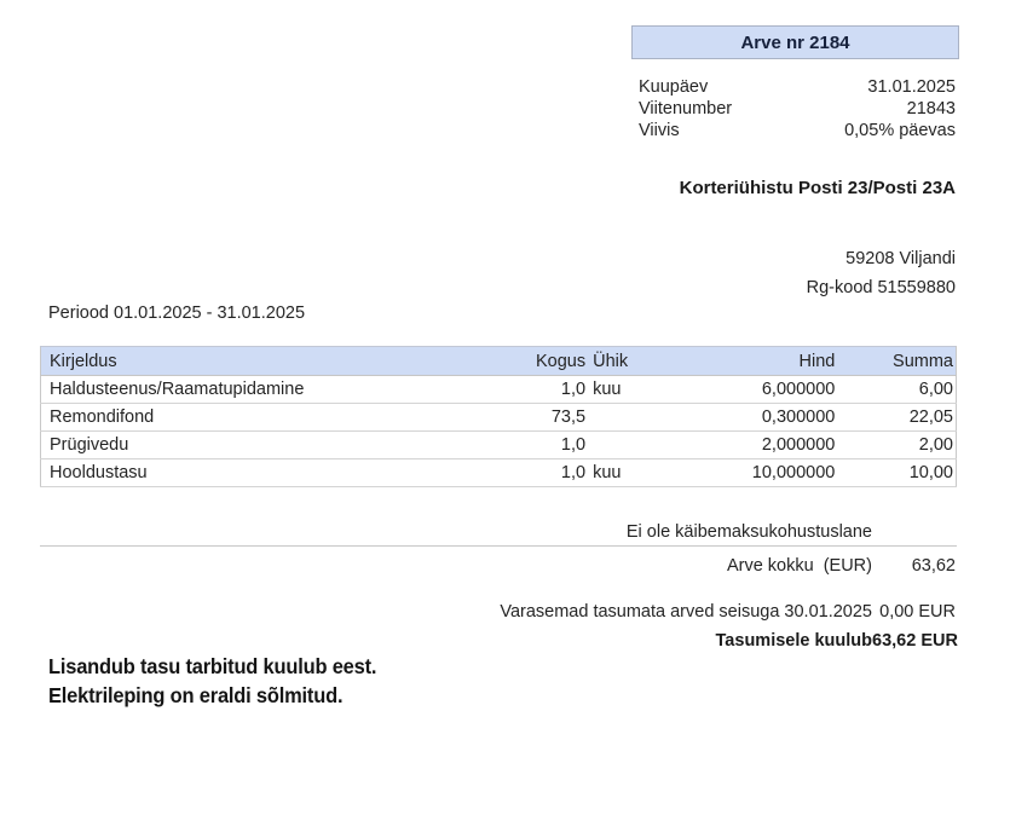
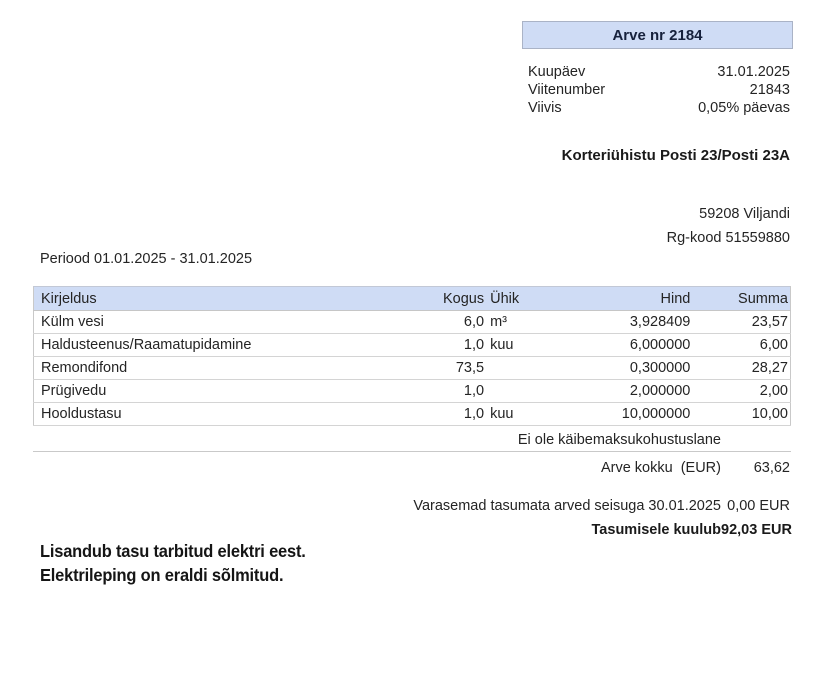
  Arve nr 2184
  Kuupäev
  31.01.2025
  Viitenumber
  21843
  Viivis
  0,05% päevas
  Korteriühistu Posti 23/Posti 23A
  59208 Viljandi
  Rg-kood 51559880
  Periood 01.01.2025 - 31.01.2025
  Kirjeldus	Kogus	Ühik	Hind	Summa
+ Külm vesi	6,0	m³	3,928409	23,57
  Haldusteenus/Raamatupidamine	1,0	kuu	6,000000	6,00
- Remondifond	73,5		0,300000	22,05
+ Remondifond	73,5		0,300000	28,27
  Prügivedu	1,0		2,000000	2,00
  Hooldustasu	1,0	kuu	10,000000	10,00
  Ei ole käibemaksukohustuslane
  Arve kokku (EUR)
  63,62
  Varasemad tasumata arved seisuga 30.01.2025
  0,00 EUR
  Tasumisele kuulub
- 63,62 EUR
+ 92,03 EUR
- Lisandub tasu tarbitud kuulub eest.
+ Lisandub tasu tarbitud elektri eest.
  Elektrileping on eraldi sõlmitud.
